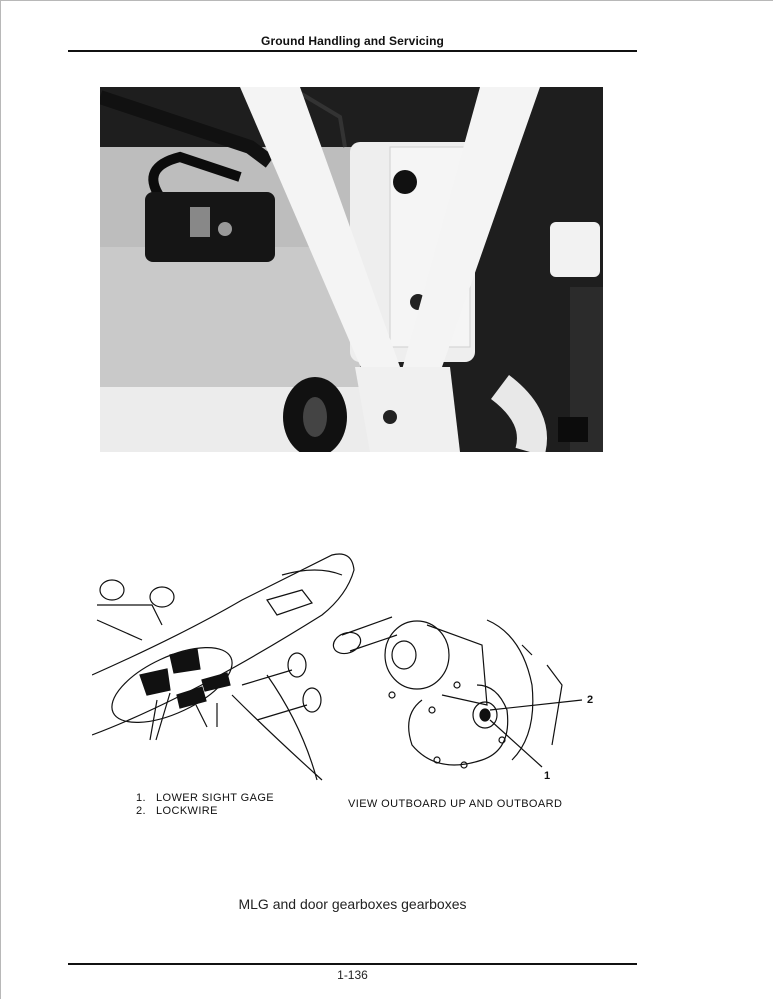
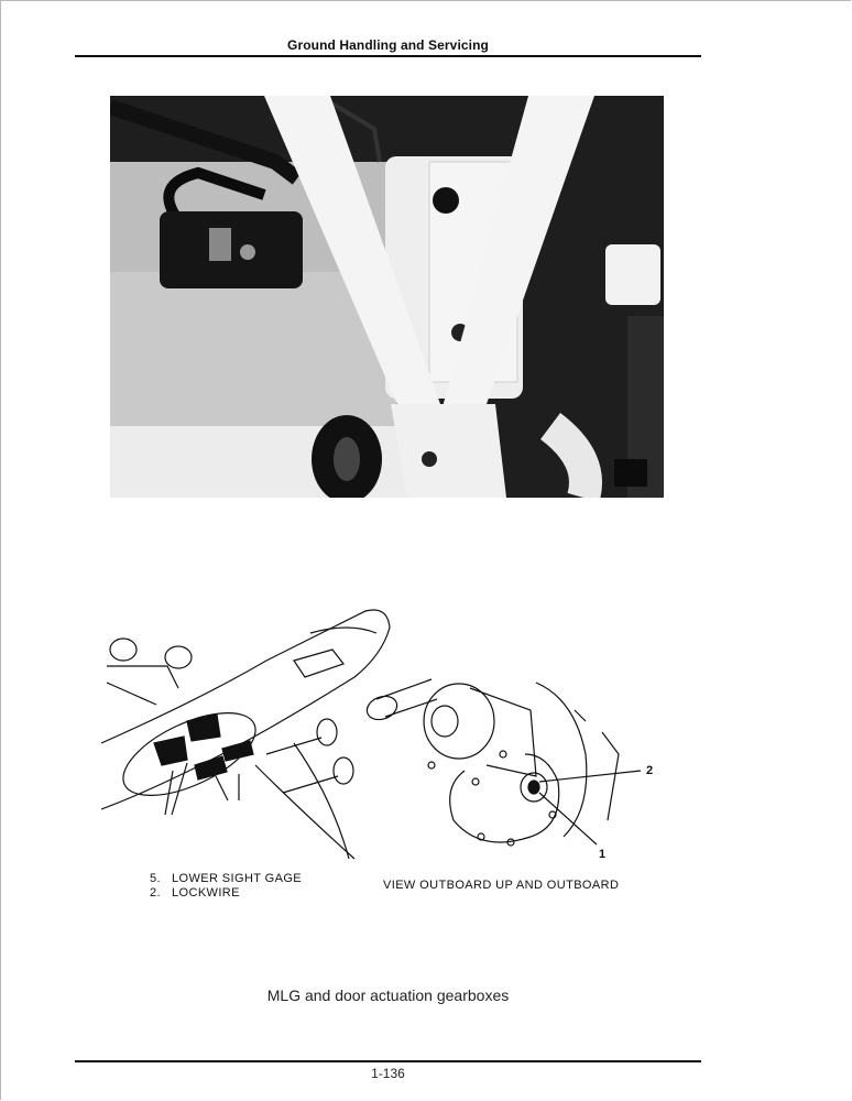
  Ground Handling and Servicing
  2
  1
- 1. LOWER SIGHT GAGE
+ 5. LOWER SIGHT GAGE
  2. LOCKWIRE
  VIEW OUTBOARD UP AND OUTBOARD
- MLG and door gearboxes gearboxes
+ MLG and door actuation gearboxes
  1-136
